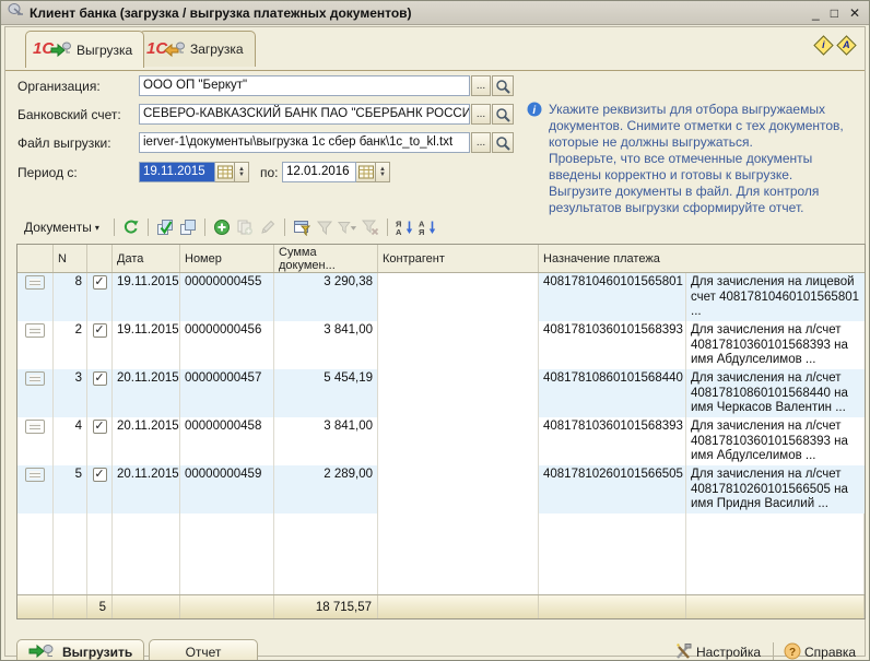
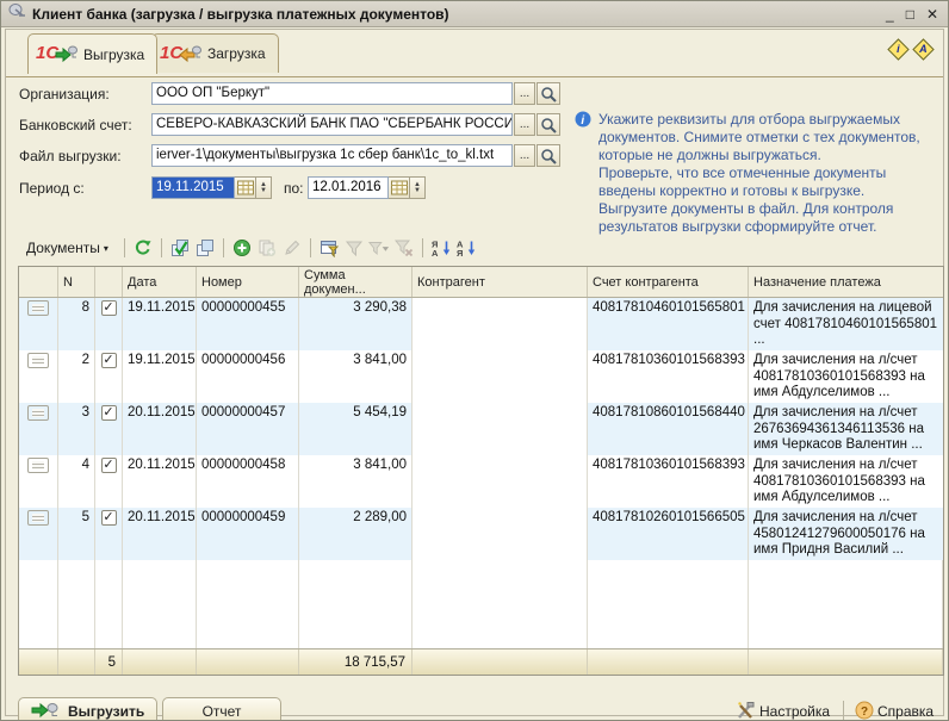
  Клиент банка (загрузка / выгрузка платежных документов)
  _
  □
  ✕
  1С
  Выгрузка
  1С
  Загрузка
  Организация:
  ООО ОП "Беркут"
  ...
  Банковский счет:
  СЕВЕРО-КАВКАЗСКИЙ БАНК ПАО "СБЕРБАНК РОССИ
  ...
  Файл выгрузки:
  ierver-1\документы\выгрузка 1с сбер банк\1c_to_kl.txt
  ...
  Период с:
  19.11.2015
  по:
  12.01.2016
  i
  Укажите реквизиты для отбора выгружаемых документов. Снимите отметки с тех документов, которые не должны выгружаться.
  Проверьте, что все отмеченные документы введены корректно и готовы к выгрузке.
  Выгрузите документы в файл. Для контроля результатов выгрузки сформируйте отчет.
  Документы
  ▾
  Я
  А
  А
  Я
  N
  Дата
  Номер
  Сумма докумен...
  Контрагент
+ Счет контрагента
  Назначение платежа
  8
  ✓
  19.11.2015
  00000000455
  3 290,38
  40817810460101565801
  Для зачисления на лицевой счет 40817810460101565801 ...
  2
  ✓
  19.11.2015
  00000000456
  3 841,00
  40817810360101568393
  Для зачисления на л/счет 40817810360101568393 на имя Абдулселимов ...
  3
  ✓
  20.11.2015
  00000000457
  5 454,19
  40817810860101568440
- Для зачисления на л/счет 40817810860101568440 на имя Черкасов Валентин ...
+ Для зачисления на л/счет 26763694361346113536 на имя Черкасов Валентин ...
  4
  ✓
  20.11.2015
  00000000458
  3 841,00
  40817810360101568393
  Для зачисления на л/счет 40817810360101568393 на имя Абдулселимов ...
  5
  ✓
  20.11.2015
  00000000459
  2 289,00
  40817810260101566505
- Для зачисления на л/счет 40817810260101566505 на имя Придня Василий ...
+ Для зачисления на л/счет 45801241279600050176 на имя Придня Василий ...
  5
  18 715,57
  Выгрузить
  Отчет
  Настройка
  ?
  Справка
